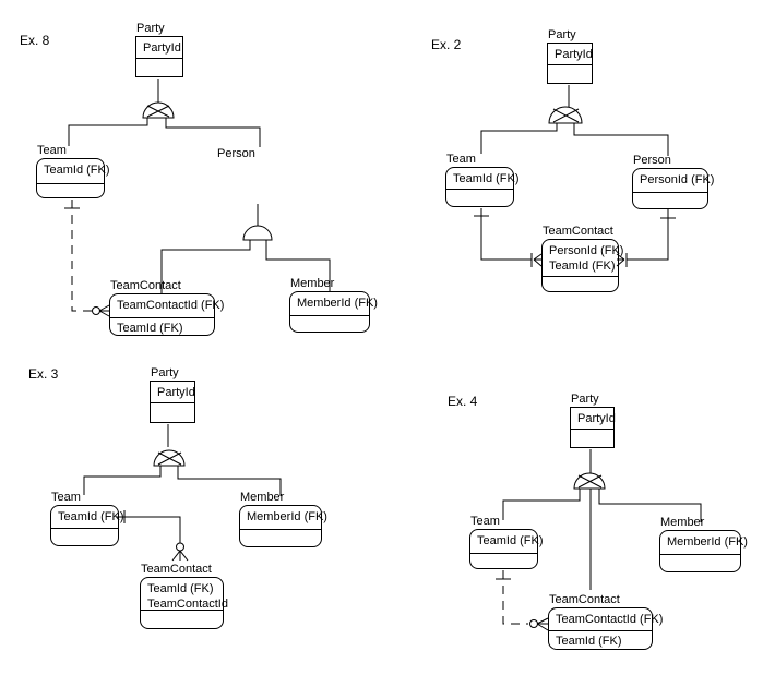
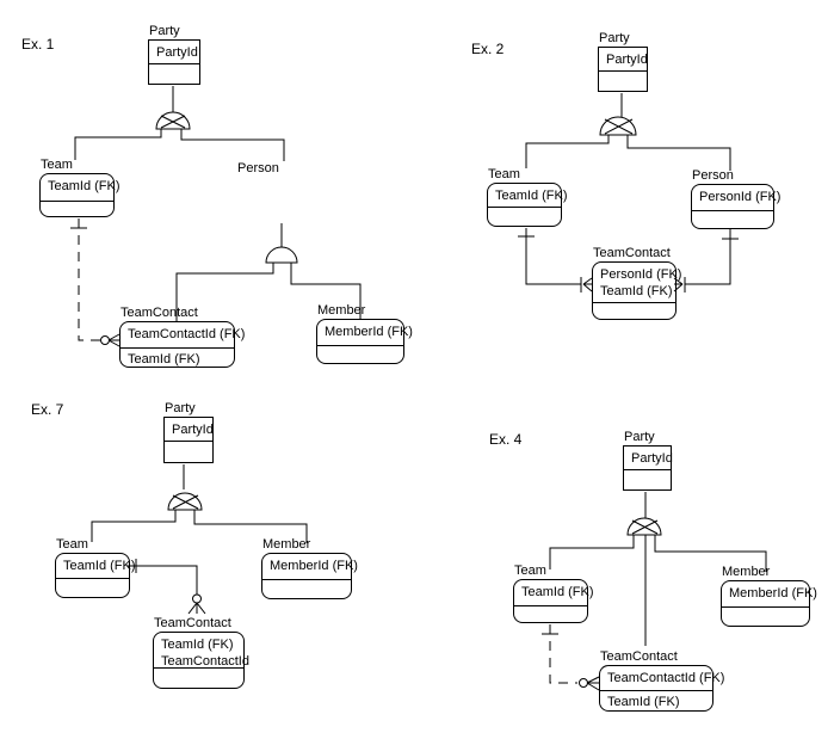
- Ex. 8
+ Ex. 1
  Party
  PartyId
  Team
  TeamId (FK
  Person
  TeamContact
  TeamContactId (F
  TeamId (FK)
  Member
  MemberId (F
  Ex. 2
  Party
  PartyId
  Team
  TeamId (FK
  Person
  PersonId (FK
  TeamContact
  PersonId (FK
  TeamId (FK)
- Ex. 3
+ Ex. 7
  Party
  PartyId
  Team
  TeamId (FK
  Member
  MemberId (FK
  TeamContact
  TeamId (FK)
  TeamContactI
  Ex. 4
  Party
  PartyId
  Team
  TeamId (FK
  Member
  MemberId (FK
  TeamContact
  TeamContactId (F
  TeamId (FK)
